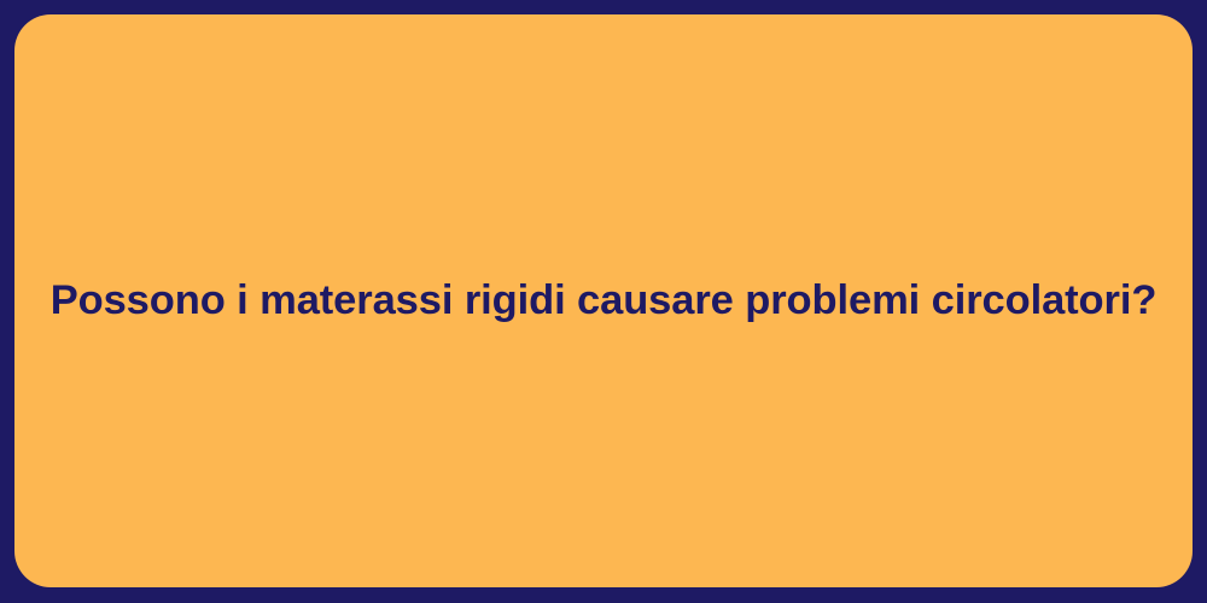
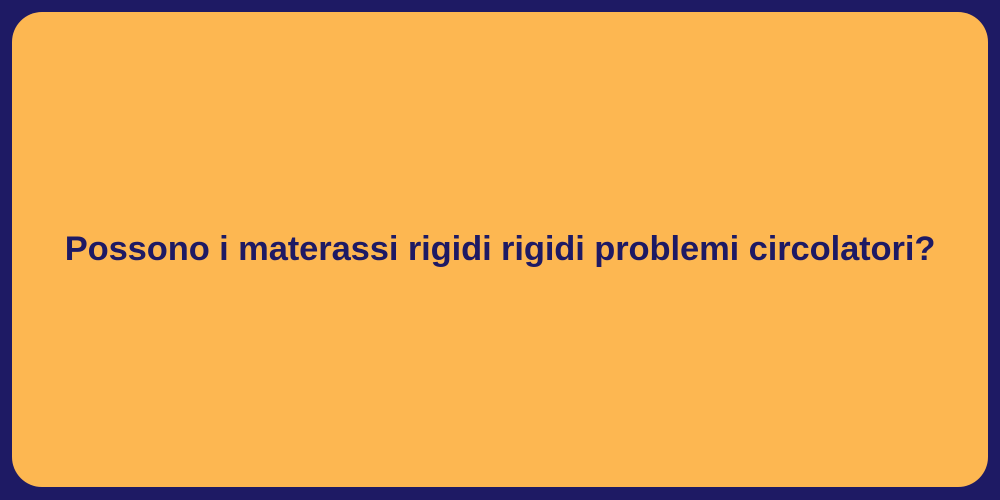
- Possono i materassi rigidi causare problemi circolatori?
+ Possono i materassi rigidi rigidi problemi circolatori?
